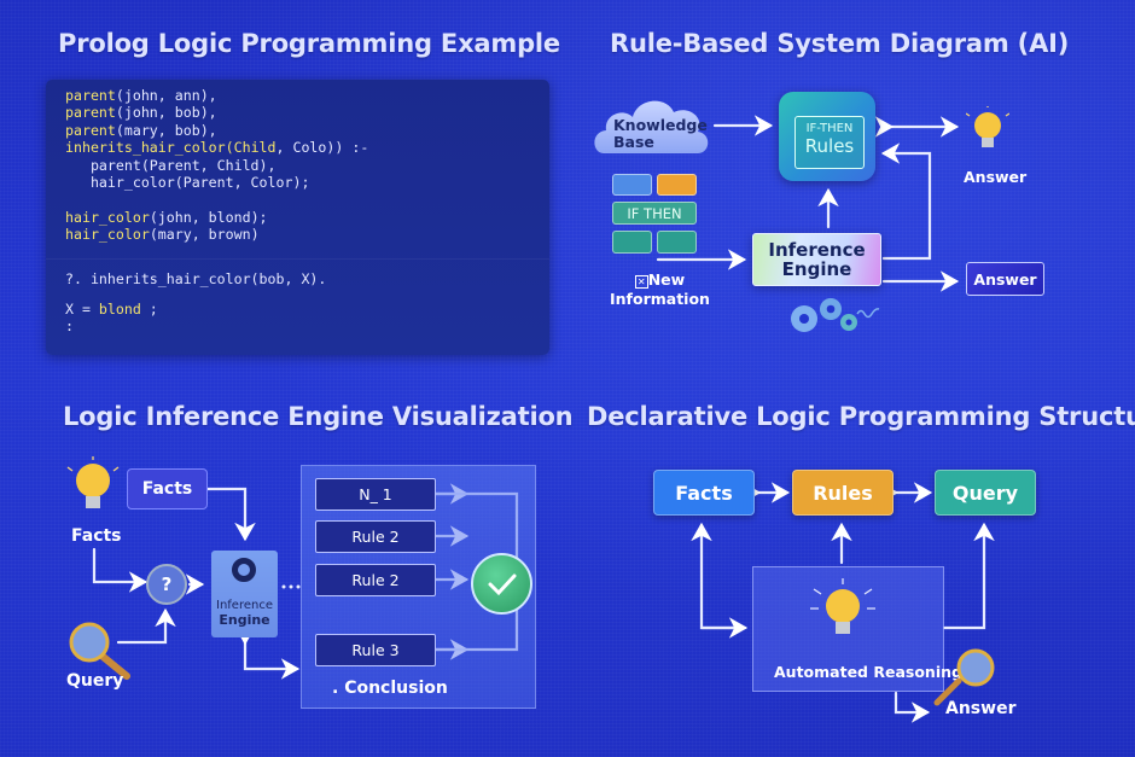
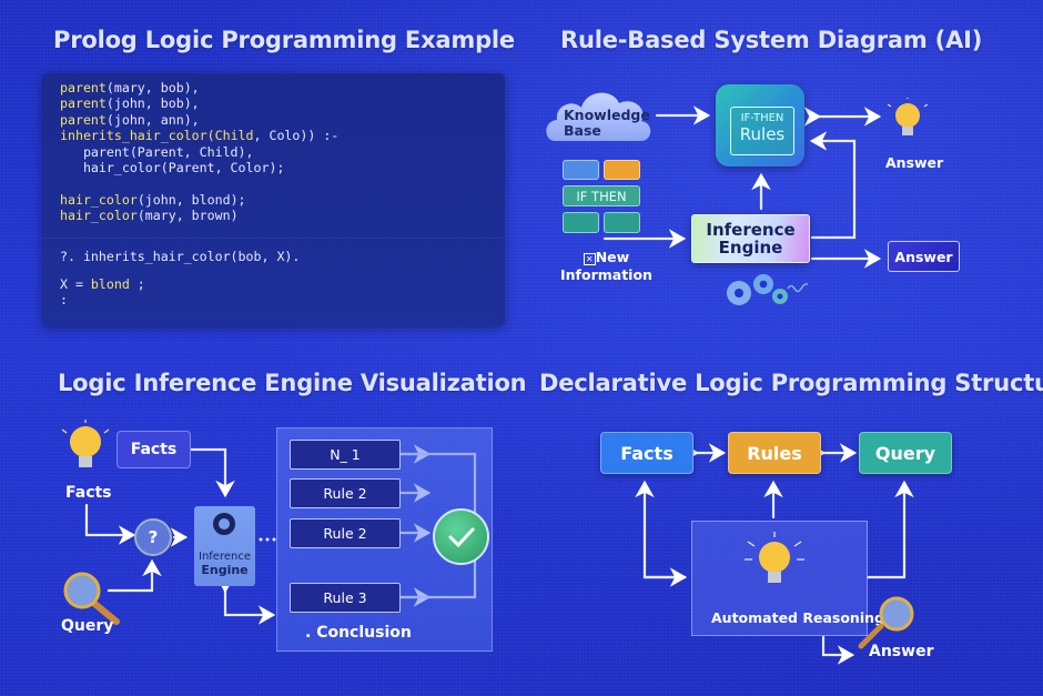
  Prolog Logic Programming Example
  Rule-Based System Diagram (AI)
  Logic Inference Engine Visualization
  Declarative Logic Programming Structu
- parent(john, ann),
+ parent(mary, bob),
  parent(john, bob),
- parent(mary, bob),
+ parent(john, ann),
  inherits_hair_color(Child, Colo)) :-
  parent(Parent, Child),
  hair_color(Parent, Color);
  hair_color(john, blond);
  hair_color(mary, brown)
  ?. inherits_hair_color(bob, X).
  X = blond ;
  :
  Knowledge
  Base
  IF THEN
  ✕ New
  Information
  IF-THEN
  Rules
  Inference
  Engine
  Answer
  Answer
  Facts
  Facts
  ?
  Query
  Inference
  Engine
  N_ 1
  Rule 2
  Rule 2
  Rule 3
  . Conclusion
  Facts
  Rules
  Query
  Automated Reasoning
  Answer
